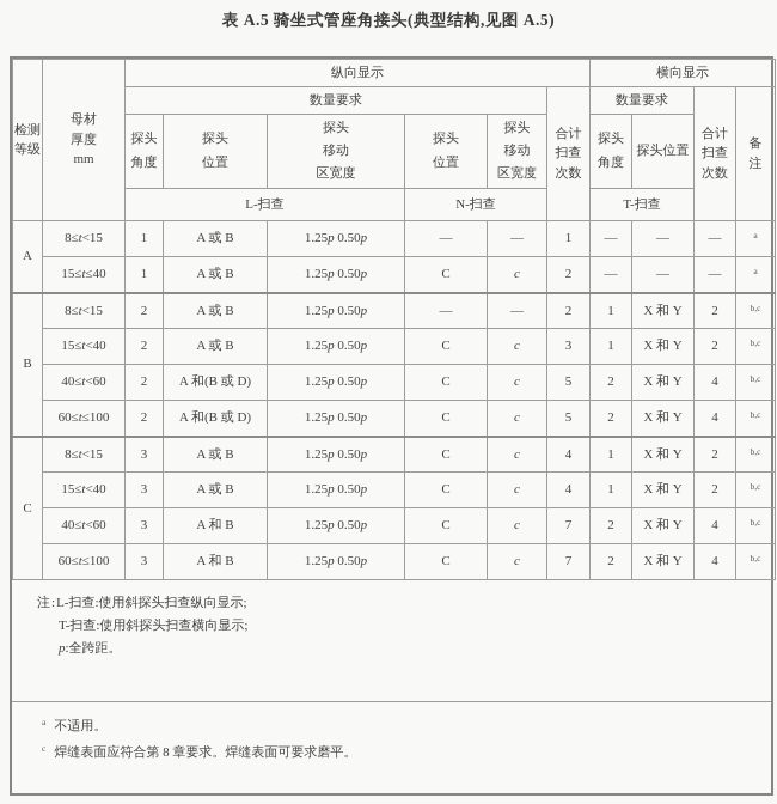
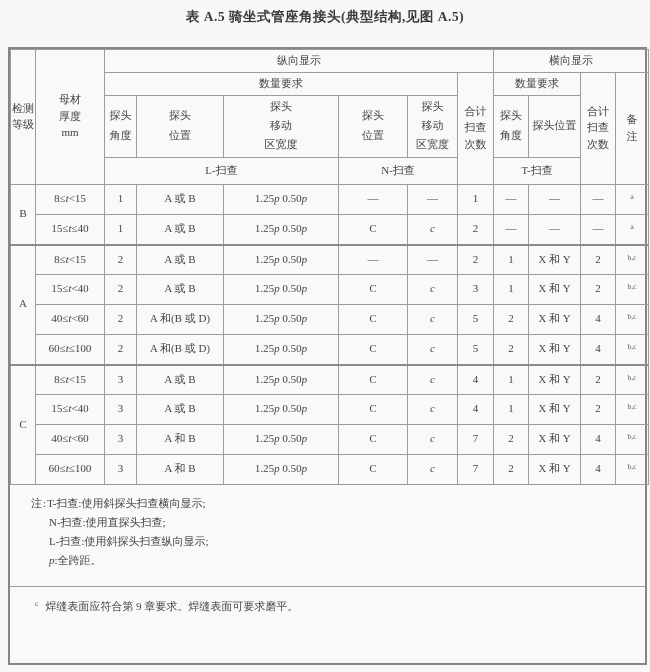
  表 A.5 骑坐式管座角接头(典型结构,见图 A.5)
  检测 等级	母材 厚度 mm	纵向显示	横向显示
  数量要求	合计 扫查 次数	数量要求	合计 扫查 次数	备 注
  探头 角度	探头 位置	探头 移动 区宽度	探头 位置	探头 移动 区宽度	探头 角度	探头位置
  L-扫查	N-扫查	T-扫查
- A	8≤t<15	1	A 或 B	1.25p 0.50p	—	—	1	—	—	—	a
+ B	8≤t<15	1	A 或 B	1.25p 0.50p	—	—	1	—	—	—	a
  15≤t≤40	1	A 或 B	1.25p 0.50p	C	c	2	—	—	—	a
- B	8≤t<15	2	A 或 B	1.25p 0.50p	—	—	2	1	X 和 Y	2	b,c
+ A	8≤t<15	2	A 或 B	1.25p 0.50p	—	—	2	1	X 和 Y	2	b,c
  15≤t<40	2	A 或 B	1.25p 0.50p	C	c	3	1	X 和 Y	2	b,c
  40≤t<60	2	A 和(B 或 D)	1.25p 0.50p	C	c	5	2	X 和 Y	4	b,c
  60≤t≤100	2	A 和(B 或 D)	1.25p 0.50p	C	c	5	2	X 和 Y	4	b,c
  C	8≤t<15	3	A 或 B	1.25p 0.50p	C	c	4	1	X 和 Y	2	b,c
  15≤t<40	3	A 或 B	1.25p 0.50p	C	c	4	1	X 和 Y	2	b,c
  40≤t<60	3	A 和 B	1.25p 0.50p	C	c	7	2	X 和 Y	4	b,c
  60≤t≤100	3	A 和 B	1.25p 0.50p	C	c	7	2	X 和 Y	4	b,c
- 注:L-扫查:使用斜探头扫查纵向显示;
+ 注:T-扫查:使用斜探头扫查横向显示;
+ N-扫查:使用直探头扫查;
- T-扫查:使用斜探头扫查横向显示;
+ L-扫查:使用斜探头扫查纵向显示;
  p:全跨距。
- a 不适用。
- c 焊缝表面应符合第 8 章要求。焊缝表面可要求磨平。
+ c 焊缝表面应符合第 9 章要求。焊缝表面可要求磨平。
